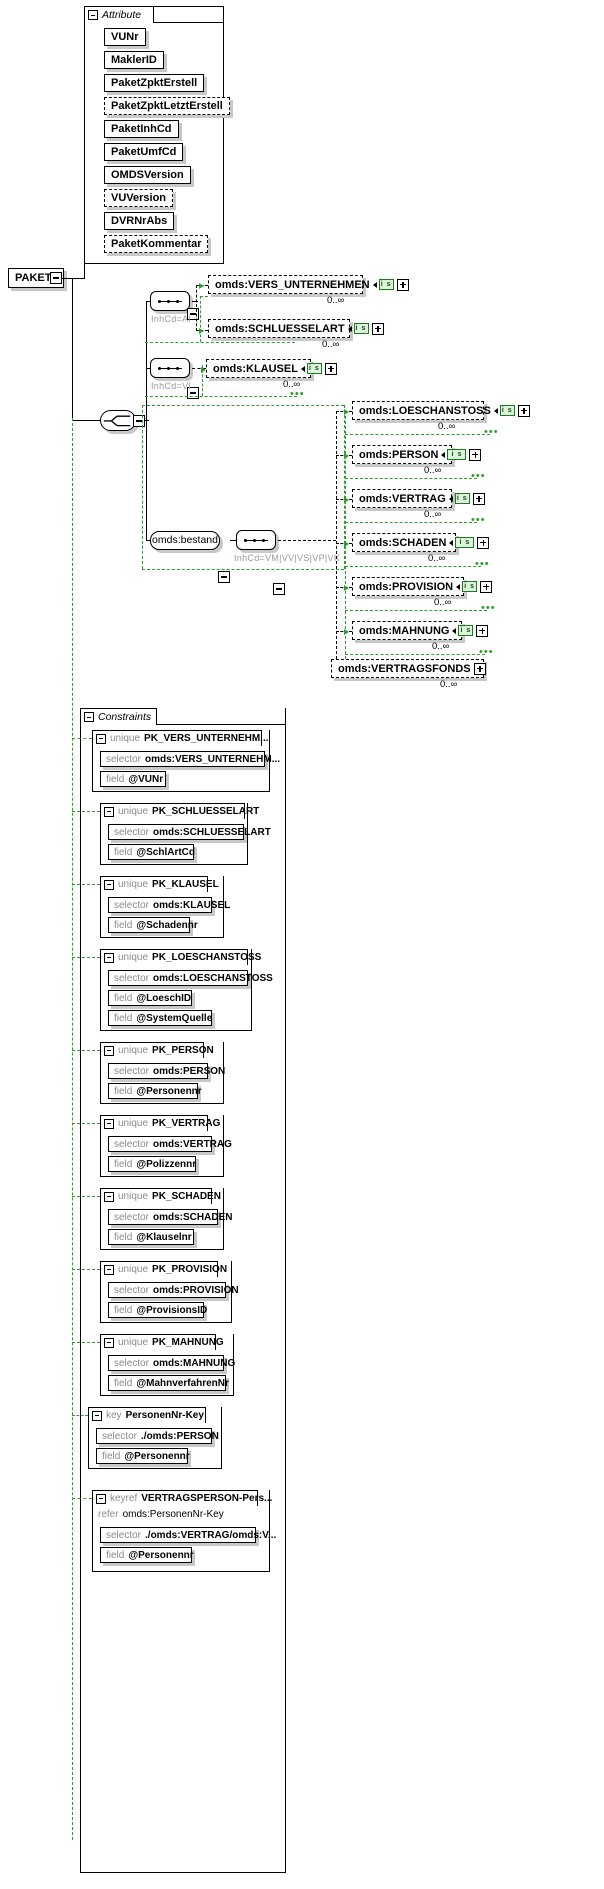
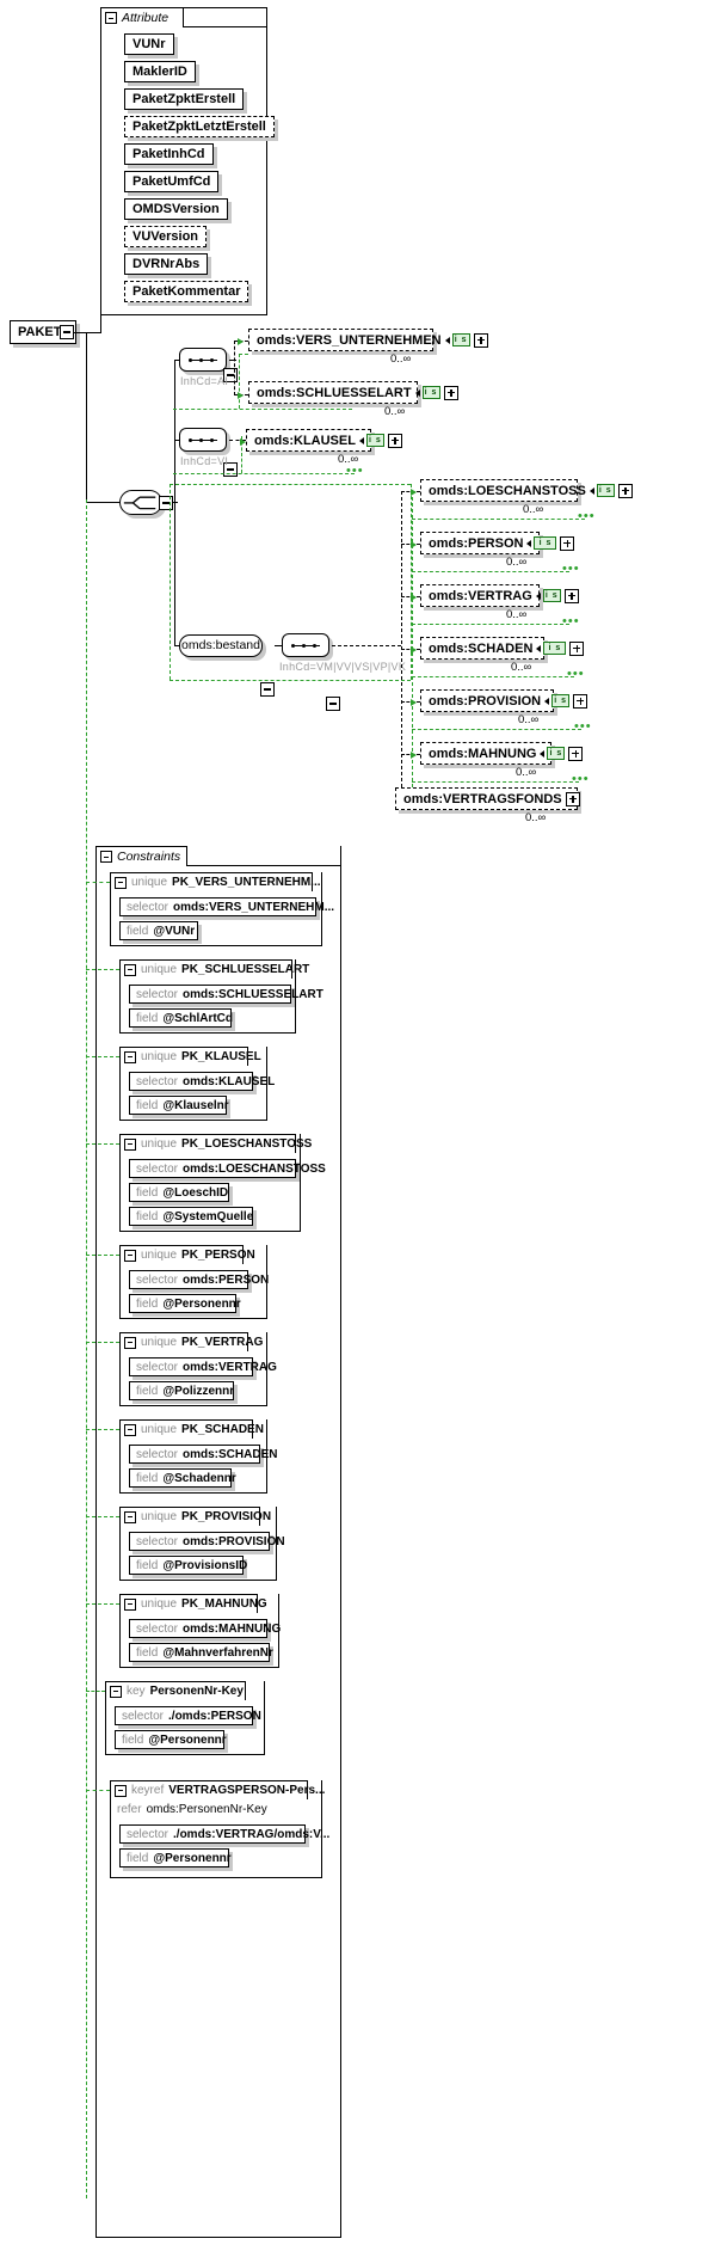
  Attribute
  VUNr
  MaklerID
  PaketZpktErstell
  PaketZpktLetztErstell
  PaketInhCd
  PaketUmfCd
  OMDSVersion
  VUVersion
  DVRNrAbs
  PaketKommentar
  PAKET
  InhCd=AI
  •••
  omds:VERS_UNTERNEHMEN
  0..∞
  omds:SCHLUESSELART
  0..∞
  InhCd=VI
  •••
  omds:KLAUSEL
  0..∞
  omds:bestand
  InhCd=VM|VV|VS|VP|VK
  omds:LOESCHANSTOSS
  0..∞
  •••
  omds:PERSON
  0..∞
  •••
  omds:VERTRAG
  0..∞
  •••
  omds:SCHADEN
  0..∞
  •••
  omds:PROVISION
  0..∞
  •••
  omds:MAHNUNG
  0..∞
  •••
  omds:VERTRAGSFONDS
  0..∞
  Constraints
  unique
  PK_VERS_UNTERNEHM...
  selector
  omds:VERS_UNTERNEHM...
  field
  @VUNr
  unique
  PK_SCHLUESSELART
  selector
  omds:SCHLUESSELART
  field
  @SchlArtCd
  unique
  PK_KLAUSEL
  selector
  omds:KLAUSEL
  field
- @Schadennr
+ @Klauselnr
  unique
  PK_LOESCHANSTOSS
  selector
  omds:LOESCHANSTOSS
  field
  @LoeschID
  field
  @SystemQuelle
  unique
  PK_PERSON
  selector
  omds:PERSON
  field
  @Personennr
  unique
  PK_VERTRAG
  selector
  omds:VERTRAG
  field
  @Polizzennr
  unique
  PK_SCHADEN
  selector
  omds:SCHADEN
  field
- @Klauselnr
+ @Schadennr
  unique
  PK_PROVISION
  selector
  omds:PROVISION
  field
  @ProvisionsID
  unique
  PK_MAHNUNG
  selector
  omds:MAHNUNG
  field
  @MahnverfahrenNr
  key
  PersonenNr-Key
  selector
  ./omds:PERSON
  field
  @Personennr
  keyref
  VERTRAGSPERSON-Pers...
  refer
  omds:PersonenNr-Key
  selector
  ./omds:VERTRAG/omds:V...
  field
  @Personennr
